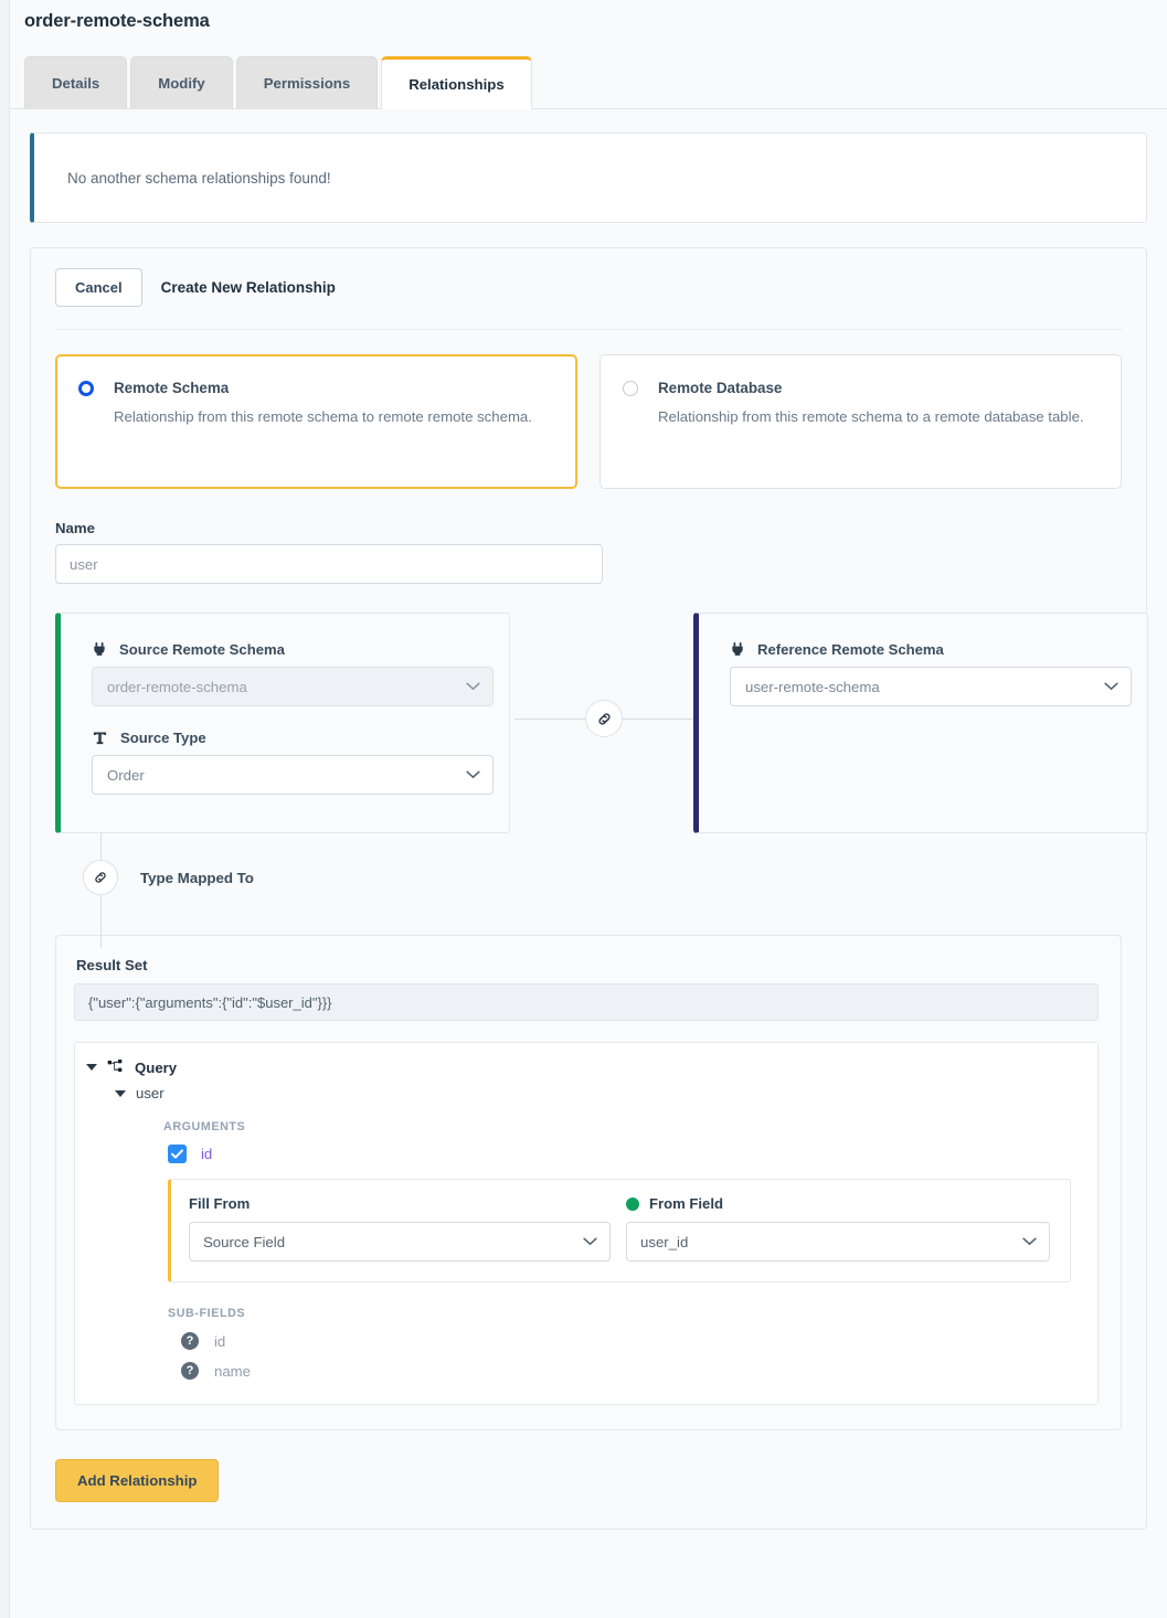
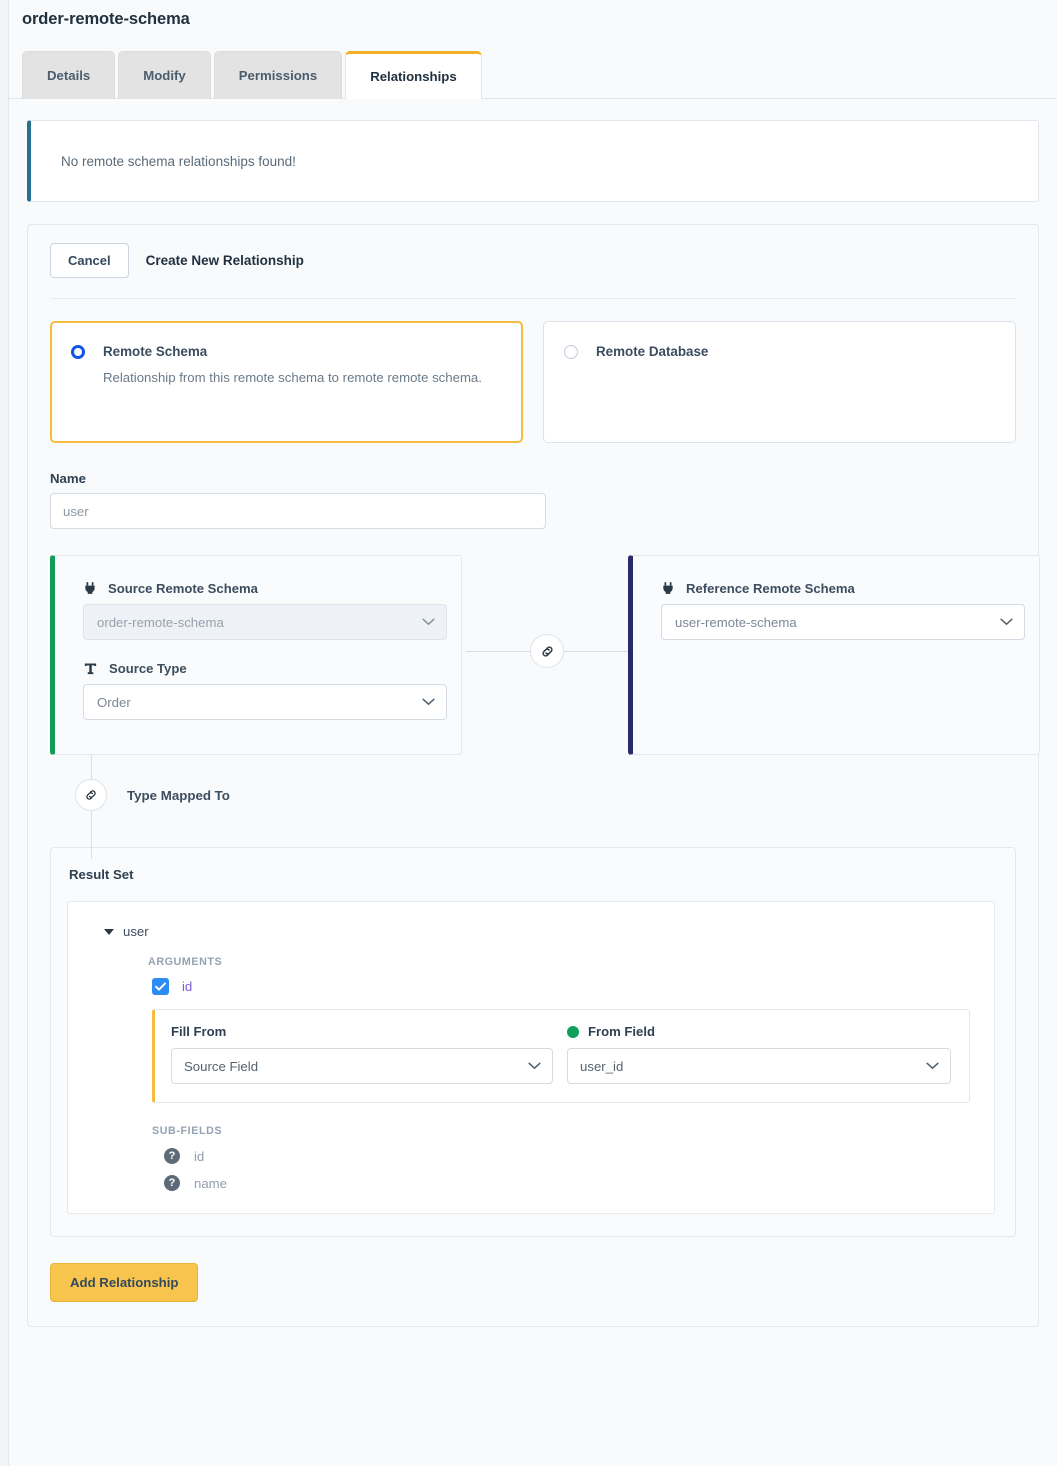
  order-remote-schema
  Details
  Modify
  Permissions
  Relationships
- No another schema relationships found!
+ No remote schema relationships found!
  Cancel
  Create New Relationship
  Remote Schema
  Relationship from this remote schema to remote remote schema.
  Remote Database
- Relationship from this remote schema to a remote database table.
  Name
  user
  Source Remote Schema
  order-remote-schema
  Source Type
  Order
  Reference Remote Schema
  user-remote-schema
  Type Mapped To
  Result Set
- {"user":{"arguments":{"id":"$user_id"}}}
- Query
  user
  ARGUMENTS
  id
  Fill From
  Source Field
  From Field
  user_id
  SUB-FIELDS
  ?
  id
  ?
  name
  Add Relationship
